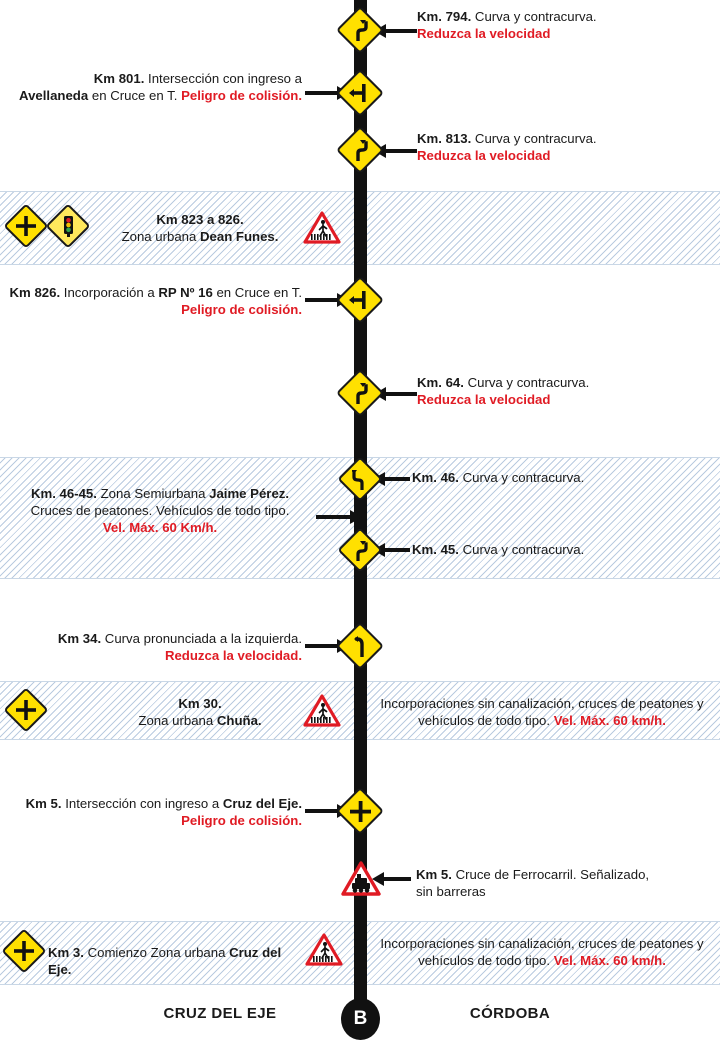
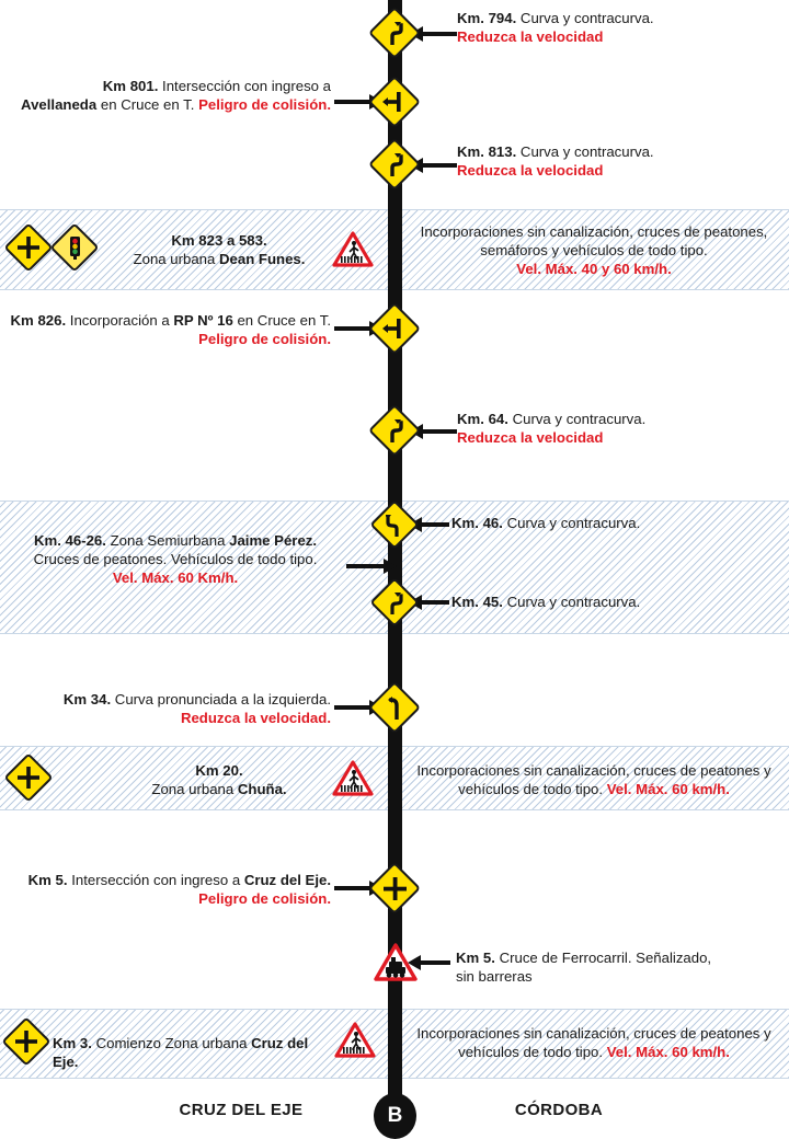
  B
  CRUZ DEL EJE
  CÓRDOBA
  Km. 794. Curva y contracurva.
  Reduzca la velocidad
  Km 801. Intersección con ingreso a
  Avellaneda en Cruce en T. Peligro de colisión.
  Km. 813. Curva y contracurva.
  Reduzca la velocidad
- Km 823 a 826.
+ Km 823 a 583.
  Zona urbana Dean Funes.
+ Incorporaciones sin canalización, cruces de peatones,
+ semáforos y vehículos de todo tipo.
+ Vel. Máx. 40 y 60 km/h.
  Km 826. Incorporación a RP Nº 16 en Cruce en T.
  Peligro de colisión.
  Km. 64. Curva y contracurva.
  Reduzca la velocidad
- Km. 46-45. Zona Semiurbana Jaime Pérez.
+ Km. 46-26. Zona Semiurbana Jaime Pérez.
  Cruces de peatones. Vehículos de todo tipo.
  Vel. Máx. 60 Km/h.
  Km. 46. Curva y contracurva.
  Km. 45. Curva y contracurva.
  Km 34. Curva pronunciada a la izquierda.
  Reduzca la velocidad.
- Km 30.
+ Km 20.
  Zona urbana Chuña.
  Incorporaciones sin canalización, cruces de peatones y
  vehículos de todo tipo. Vel. Máx. 60 km/h.
  Km 5. Intersección con ingreso a Cruz del Eje.
  Peligro de colisión.
  Km 5. Cruce de Ferrocarril. Señalizado,
  sin barreras
  Km 3. Comienzo Zona urbana Cruz del Eje.
  Incorporaciones sin canalización, cruces de peatones y
  vehículos de todo tipo. Vel. Máx. 60 km/h.
